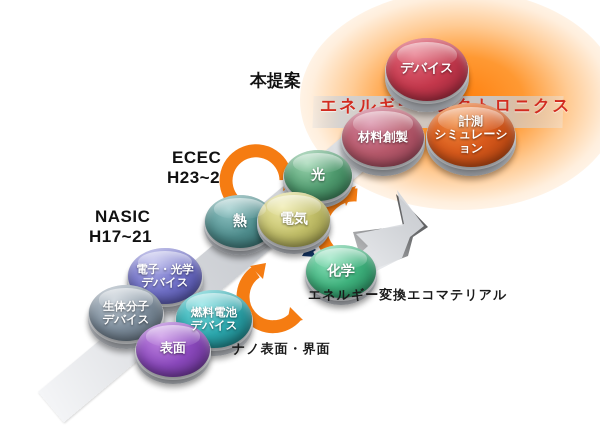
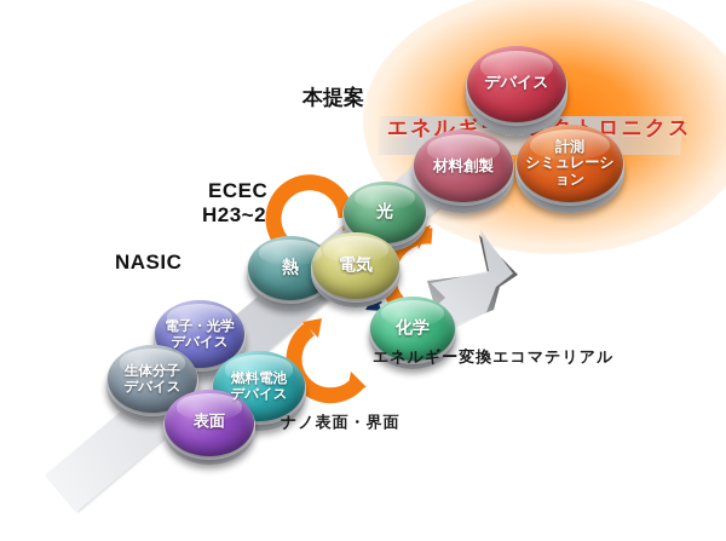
  本提案
  デバイス
  材料創製
  計測
  シミュレーション
  ECEC
  H23~2
  光
  熱
  電気
  化学
  エネルギー変換エコマテリアル
  NASIC
- H17~21
  電子・光学
  デバイス
  生体分子
  デバイス
  燃料電池
  デバイス
  表面
  ナノ表面・界面
